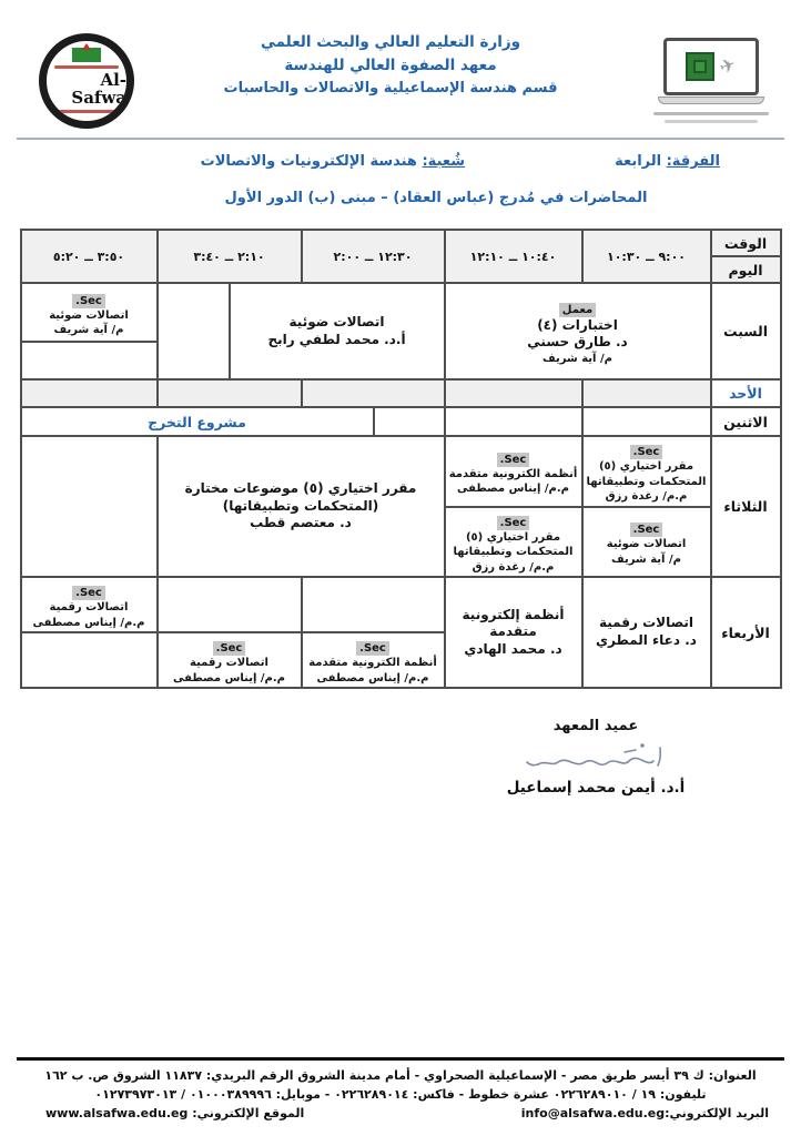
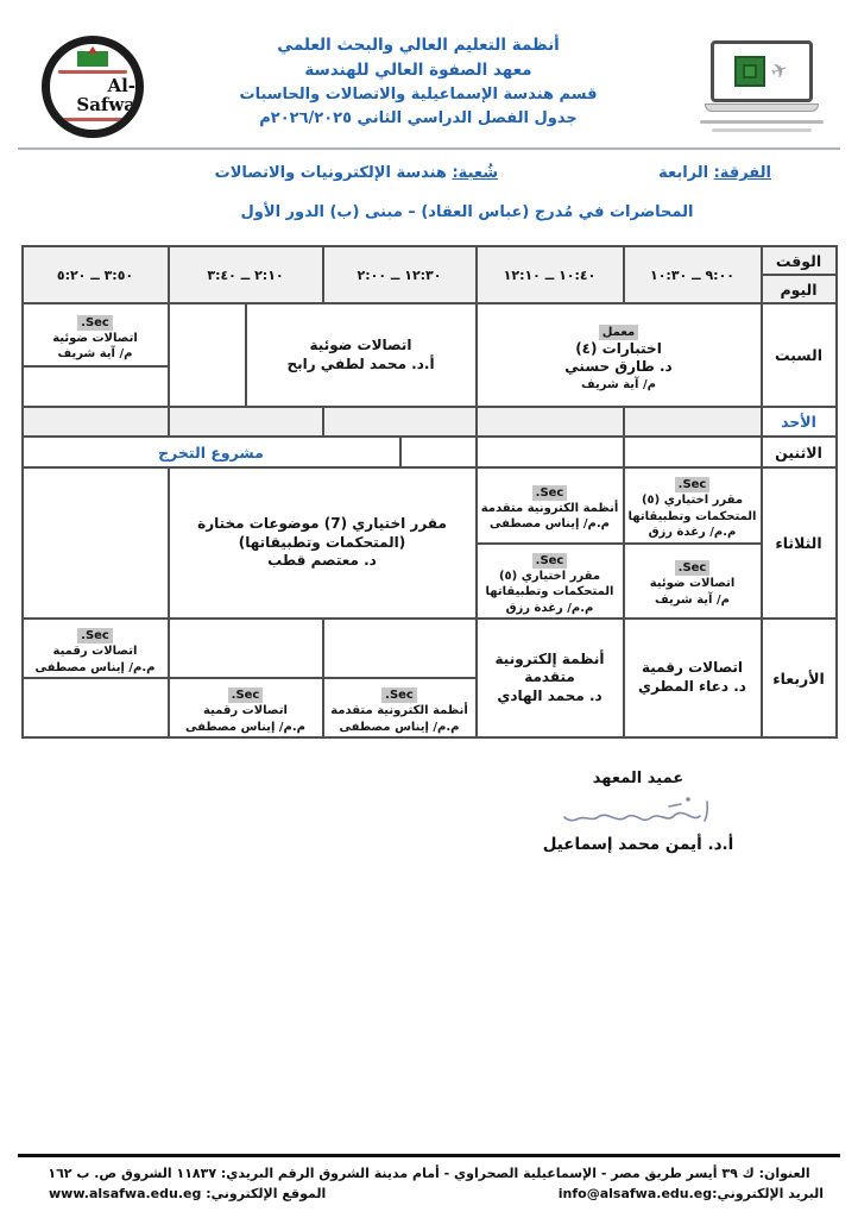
- وزارة التعليم العالي والبحث العلمي
+ أنظمة التعليم العالي والبحث العلمي
  معهد الصفوة العالي للهندسة
  قسم هندسة الإسماعيلية والاتصالات والحاسبات
+ جدول الفصل الدراسي الثاني ٢٠٢٦/٢٠٢٥م
  Al-Safwa
  الفرقة: الرابعة
  شُعبة: هندسة الإلكترونيات والاتصالات
  المحاضرات في مُدرج (عباس العقاد) – مبنى (ب) الدور الأول
  الوقت	٩:٠٠ ــ ١٠:٣٠	١٠:٤٠ ــ ١٢:١٠	١٢:٣٠ ــ ٢:٠٠	٢:١٠ ــ ٣:٤٠	٣:٥٠ ــ ٥:٢٠
  اليوم
  السبت	معمل اختبارات (٤) د. طارق حسني م/ آية شريف	اتصالات ضوئية أ.د. محمد لطفي رابح		Sec. اتصالات ضوئية م/ آية شريف
  الأحد
  الاثنين				مشروع التخرج
- الثلاثاء	Sec. مقرر اختياري (٥) المتحكمات وتطبيقاتها م.م/ رغدة رزق	Sec. أنظمة الكترونية متقدمة م.م/ إيناس مصطفى	مقرر اختياري (٥) موضوعات مختارة (المتحكمات وتطبيقاتها) د. معتصم قطب
+ الثلاثاء	Sec. مقرر اختياري (٥) المتحكمات وتطبيقاتها م.م/ رغدة رزق	Sec. أنظمة الكترونية متقدمة م.م/ إيناس مصطفى	مقرر اختياري (7) موضوعات مختارة (المتحكمات وتطبيقاتها) د. معتصم قطب
  Sec. اتصالات ضوئية م/ آية شريف	Sec. مقرر اختياري (٥) المتحكمات وتطبيقاتها م.م/ رغدة رزق
  الأربعاء	اتصالات رقمية د. دعاء المطري	أنظمة إلكترونية متقدمة د. محمد الهادي			Sec. اتصالات رقمية م.م/ إيناس مصطفى
  Sec. أنظمة الكترونية متقدمة م.م/ إيناس مصطفى	Sec. اتصالات رقمية م.م/ إيناس مصطفى
  عميد المعهد
  أ.د. أيمن محمد إسماعيل
  العنوان: ك ٣٩ أيسر طريق مصر - الإسماعيلية الصحراوي - أمام مدينة الشروق الرقم البريدي: ١١٨٣٧ الشروق ص. ب ١٦٢
- تليفون: ١٩ / ٠٢٢٦٢٨٩٠١٠ عشرة خطوط - فاكس: ٠٢٢٦٢٨٩٠١٤ - موبايل: ٠١٠٠٠٣٨٩٩٩٦ / ٠١٢٧٣٩٧٣٠١٣
  البريد الإلكتروني:info@alsafwa.edu.eg
  الموقع الإلكتروني: www.alsafwa.edu.eg
